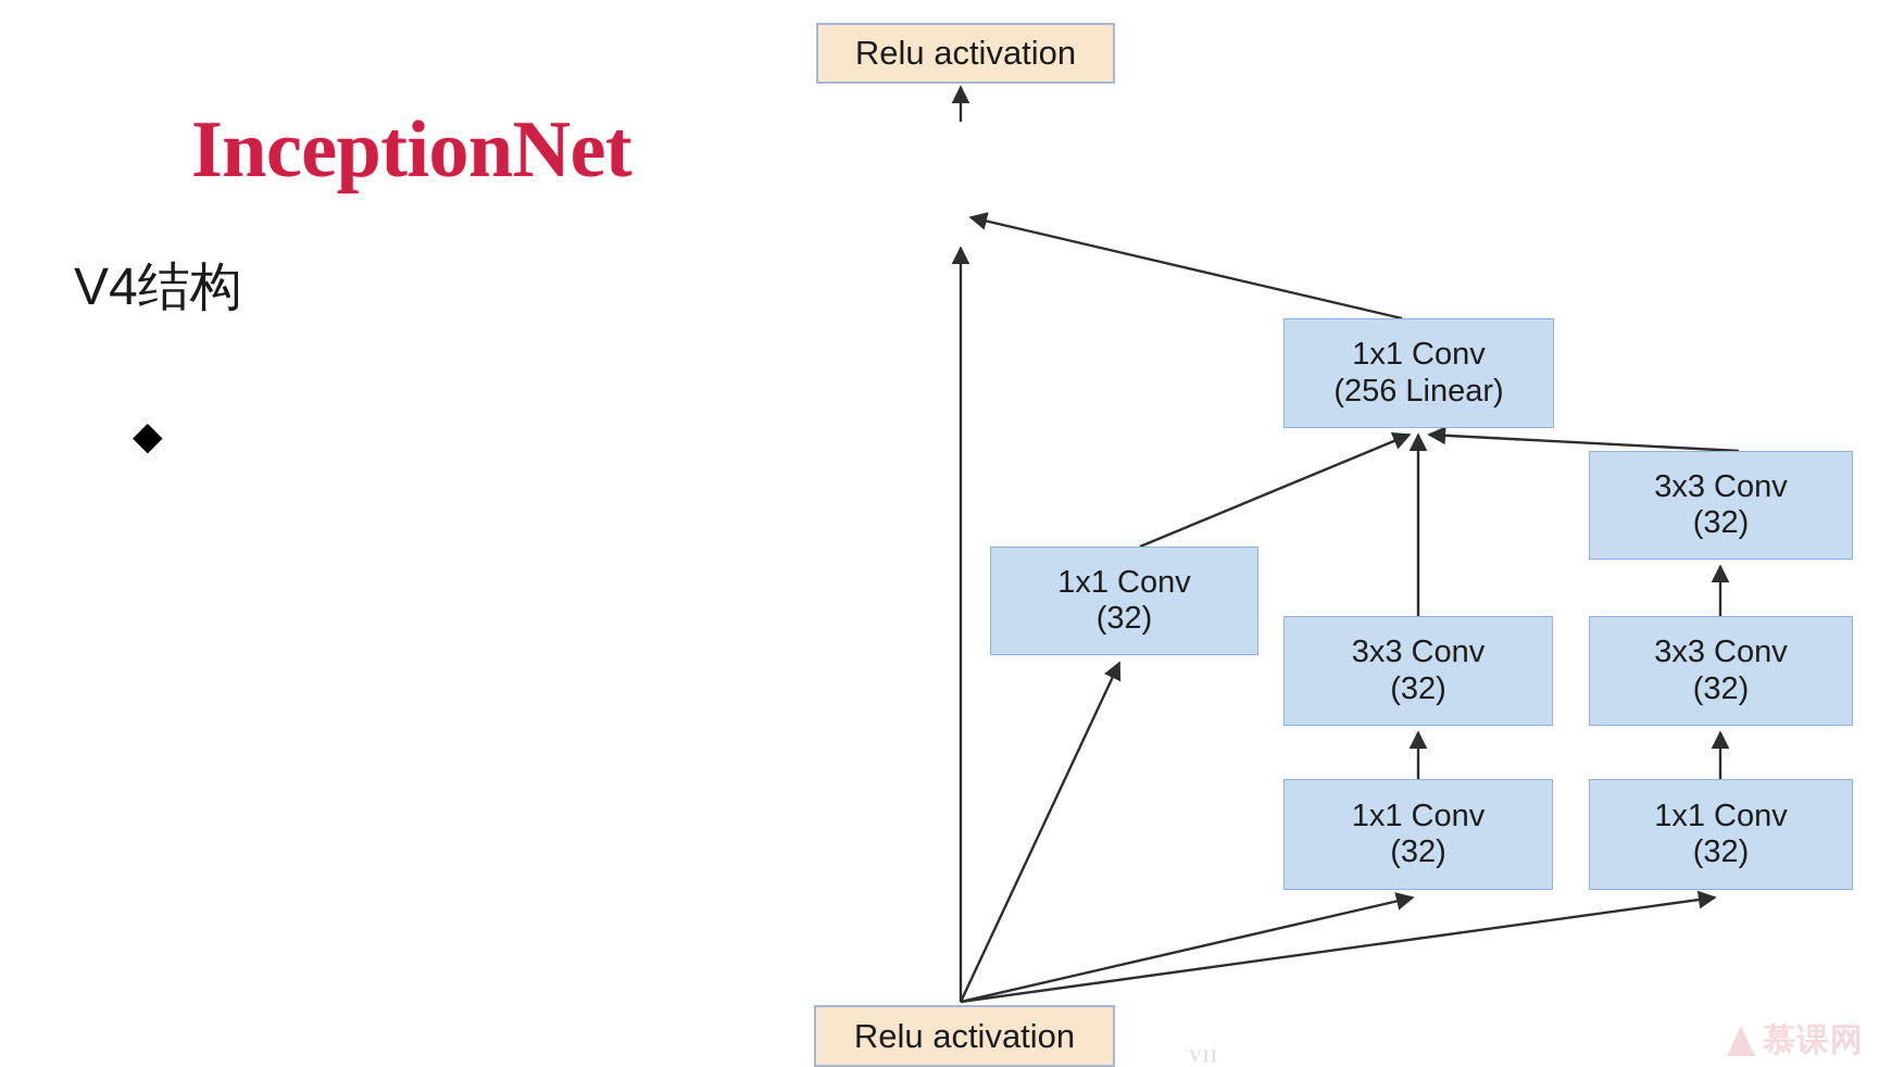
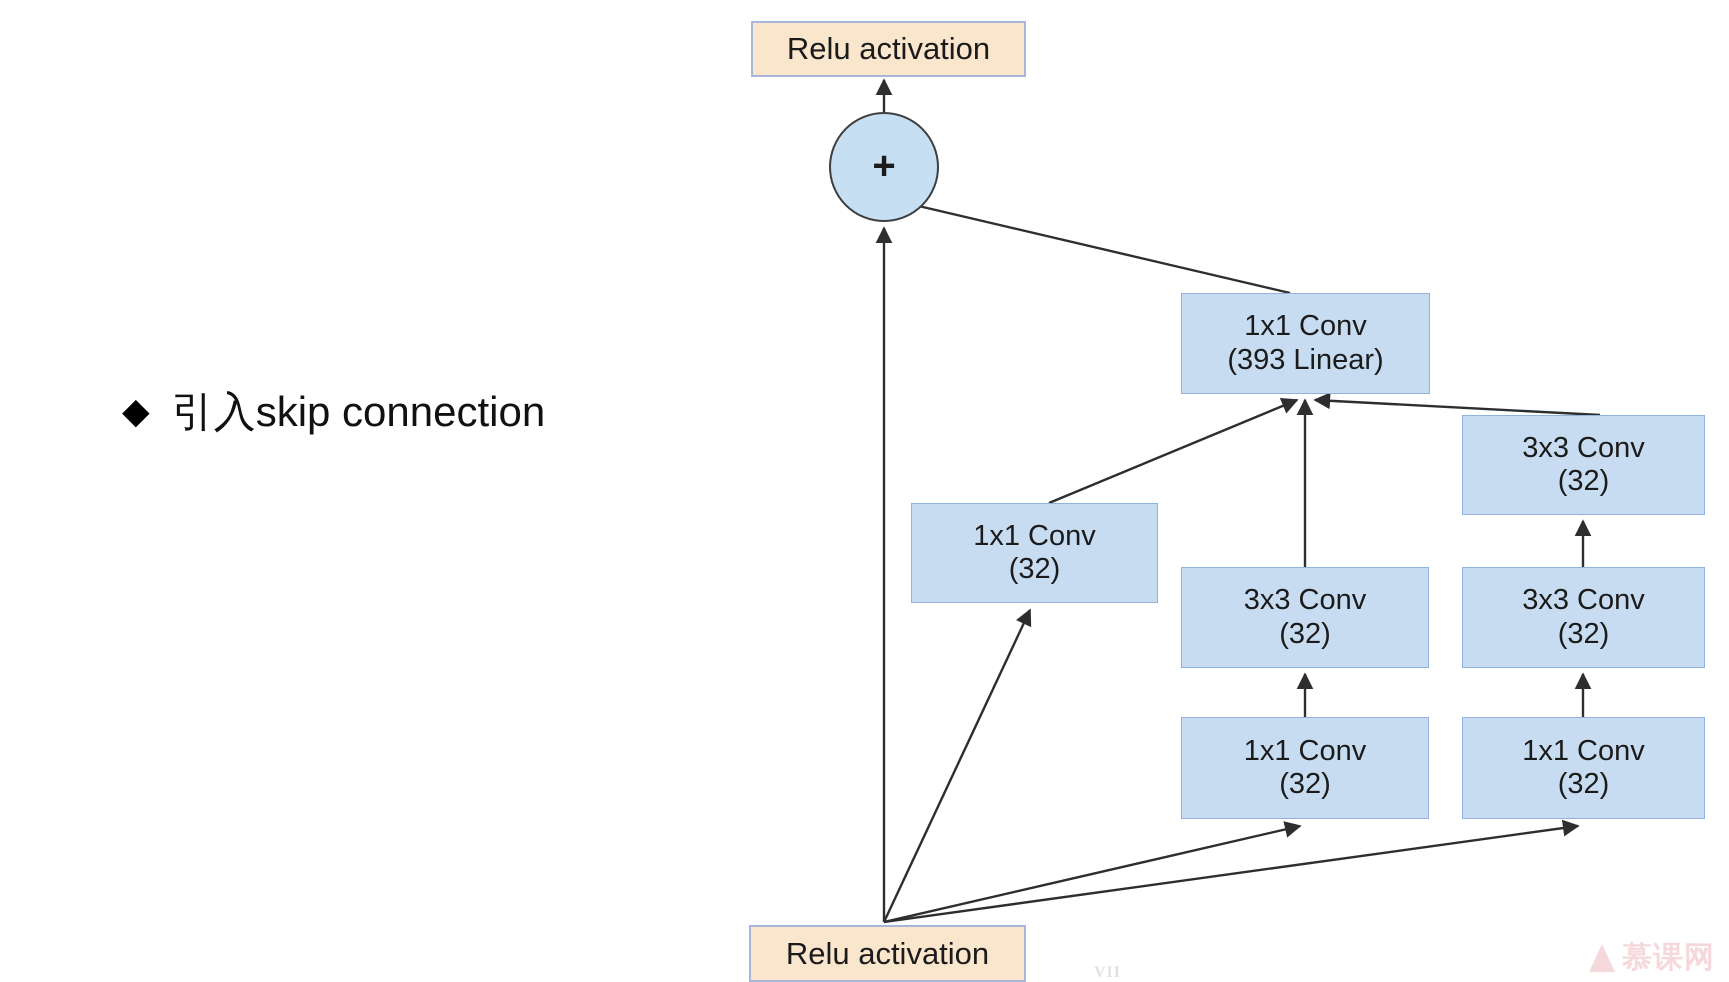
- InceptionNet
- V4结构
  ◆
+ 引入skip connection
  Relu activation
+ +
  1x1 Conv
- (256 Linear)
+ (393 Linear)
  1x1 Conv
  (32)
  3x3 Conv
  (32)
  3x3 Conv
  (32)
  3x3 Conv
  (32)
  1x1 Conv
  (32)
  1x1 Conv
  (32)
  Relu activation
  VII
  慕课网
